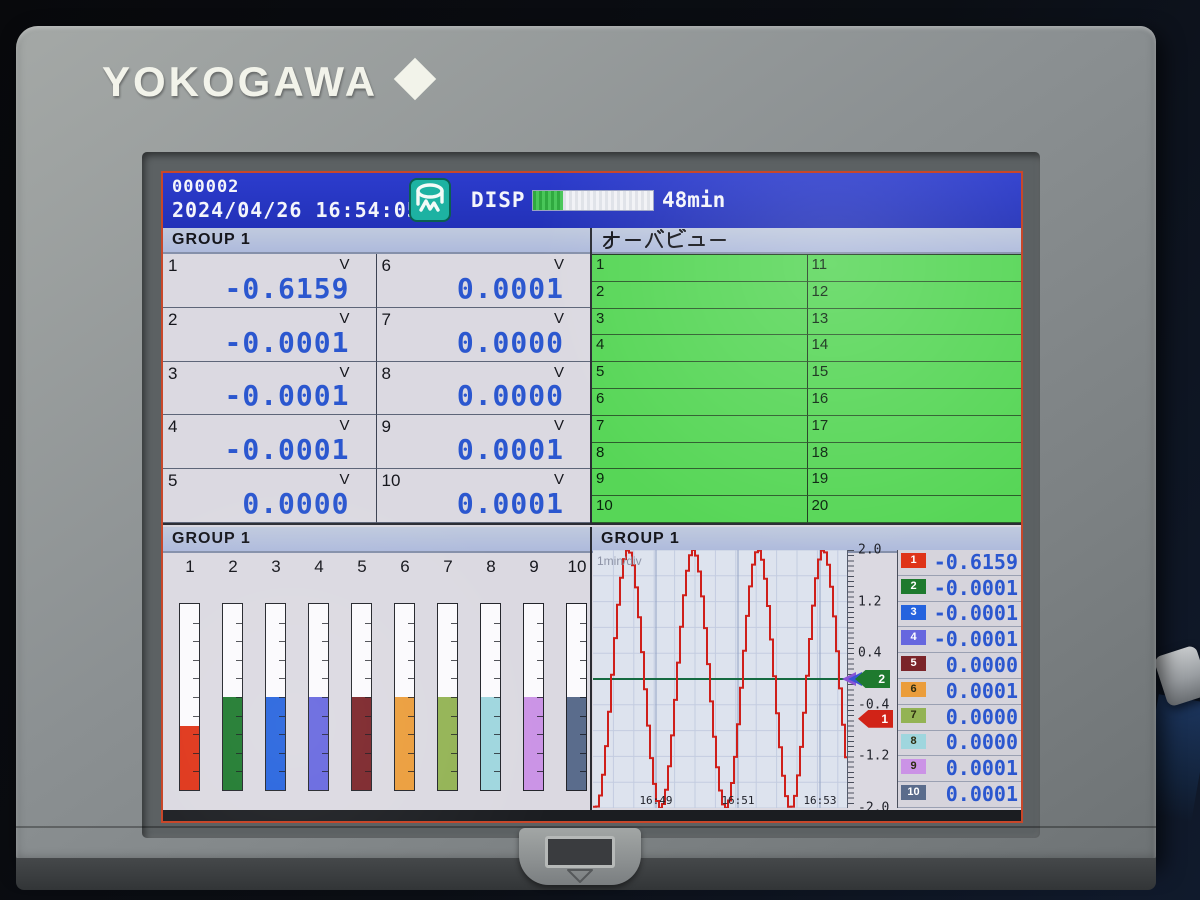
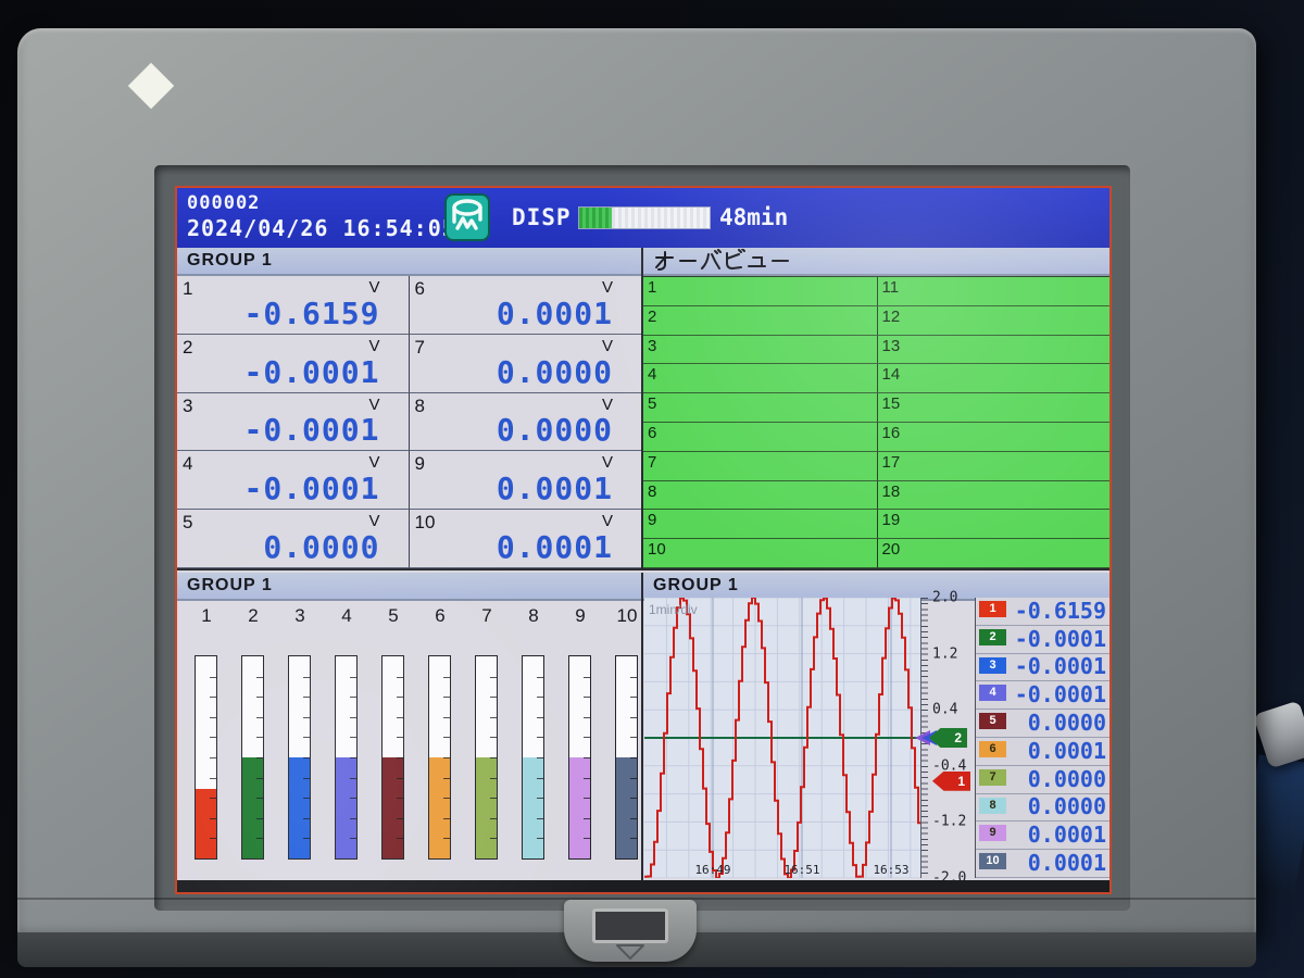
- YOKOGAWA
